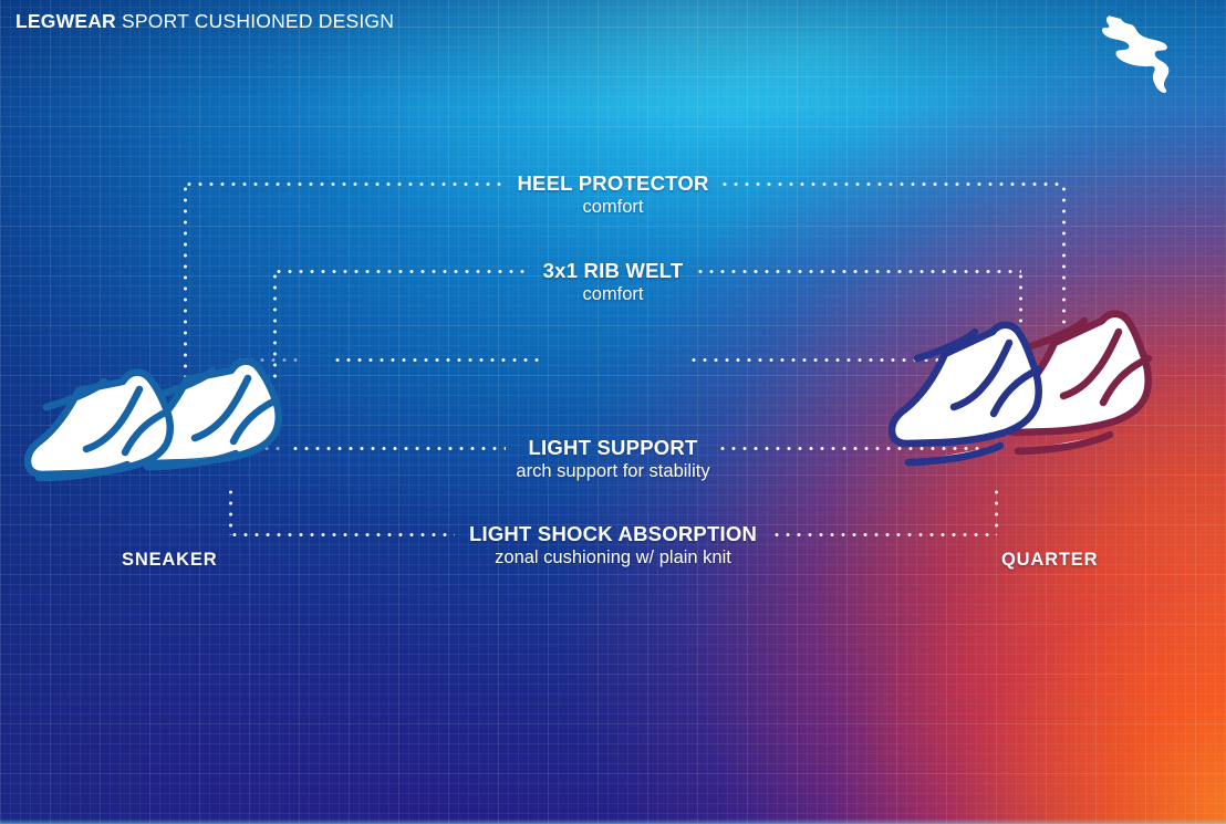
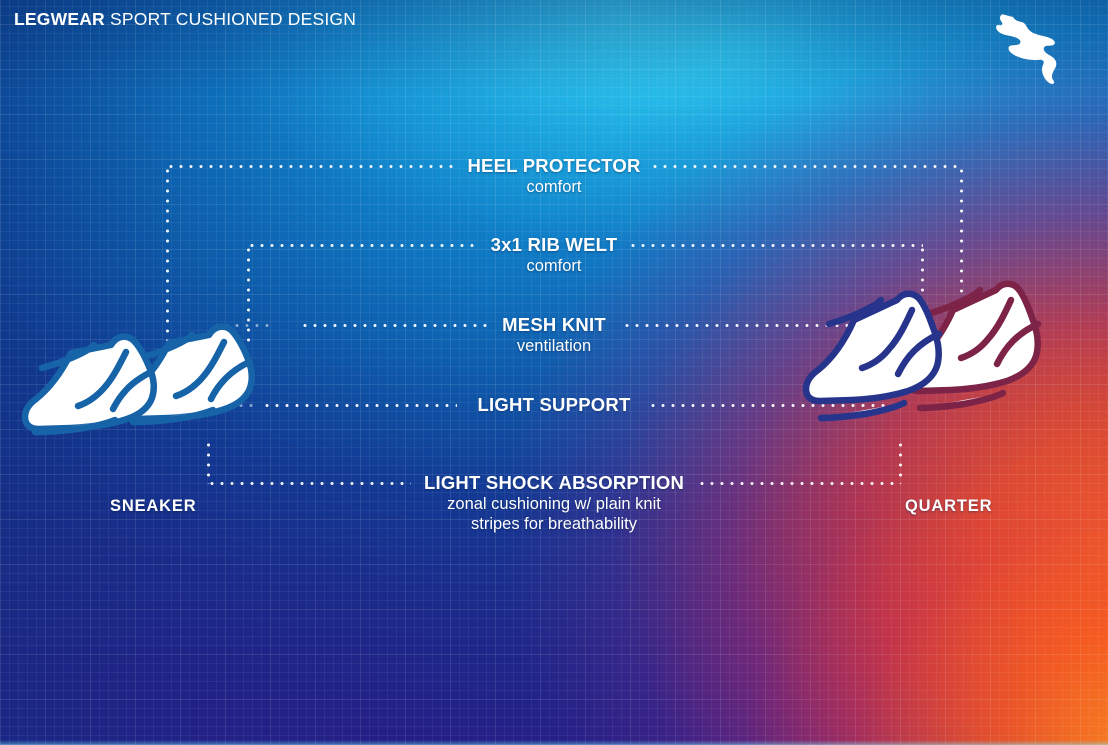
  LEGWEAR SPORT CUSHIONED DESIGN
  HEEL PROTECTOR
  comfort
  3x1 RIB WELT
  comfort
+ MESH KNIT
+ ventilation
  LIGHT SUPPORT
- arch support for stability
  LIGHT SHOCK ABSORPTION
  zonal cushioning w/ plain knit
+ stripes for breathability
  SNEAKER
  QUARTER
